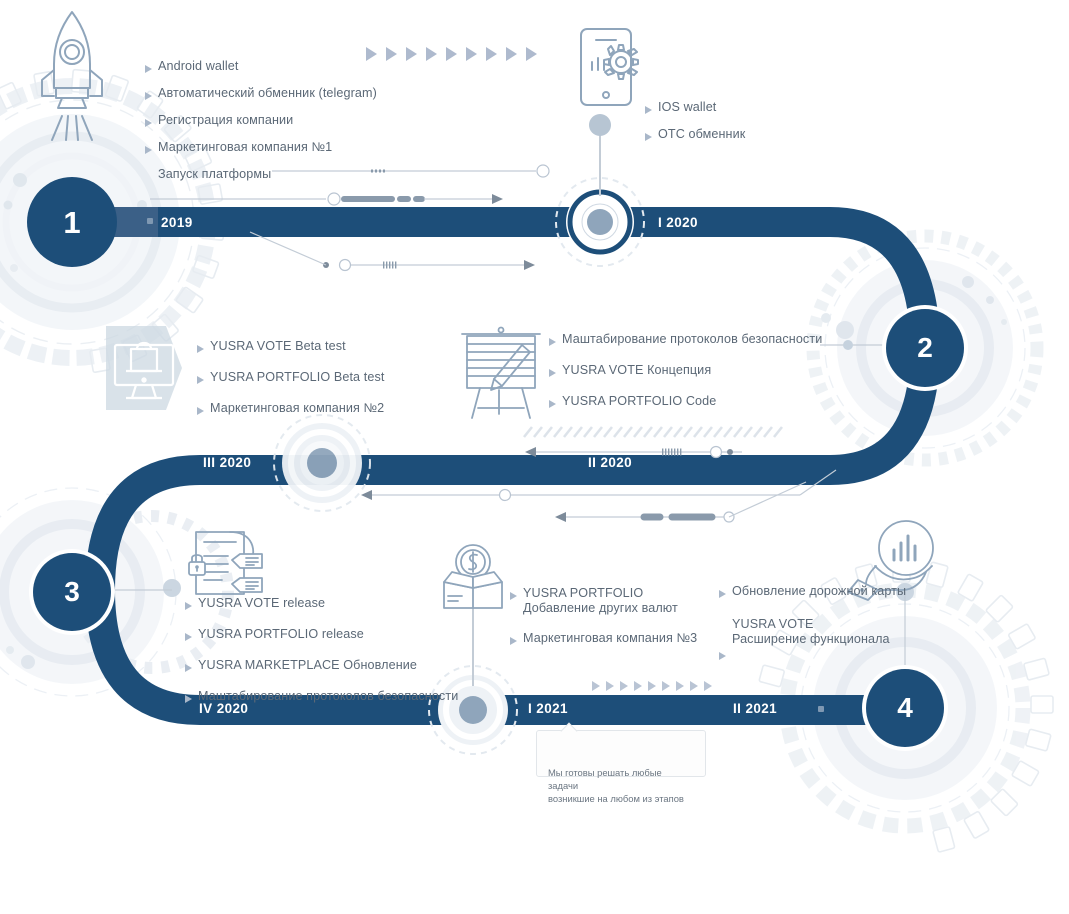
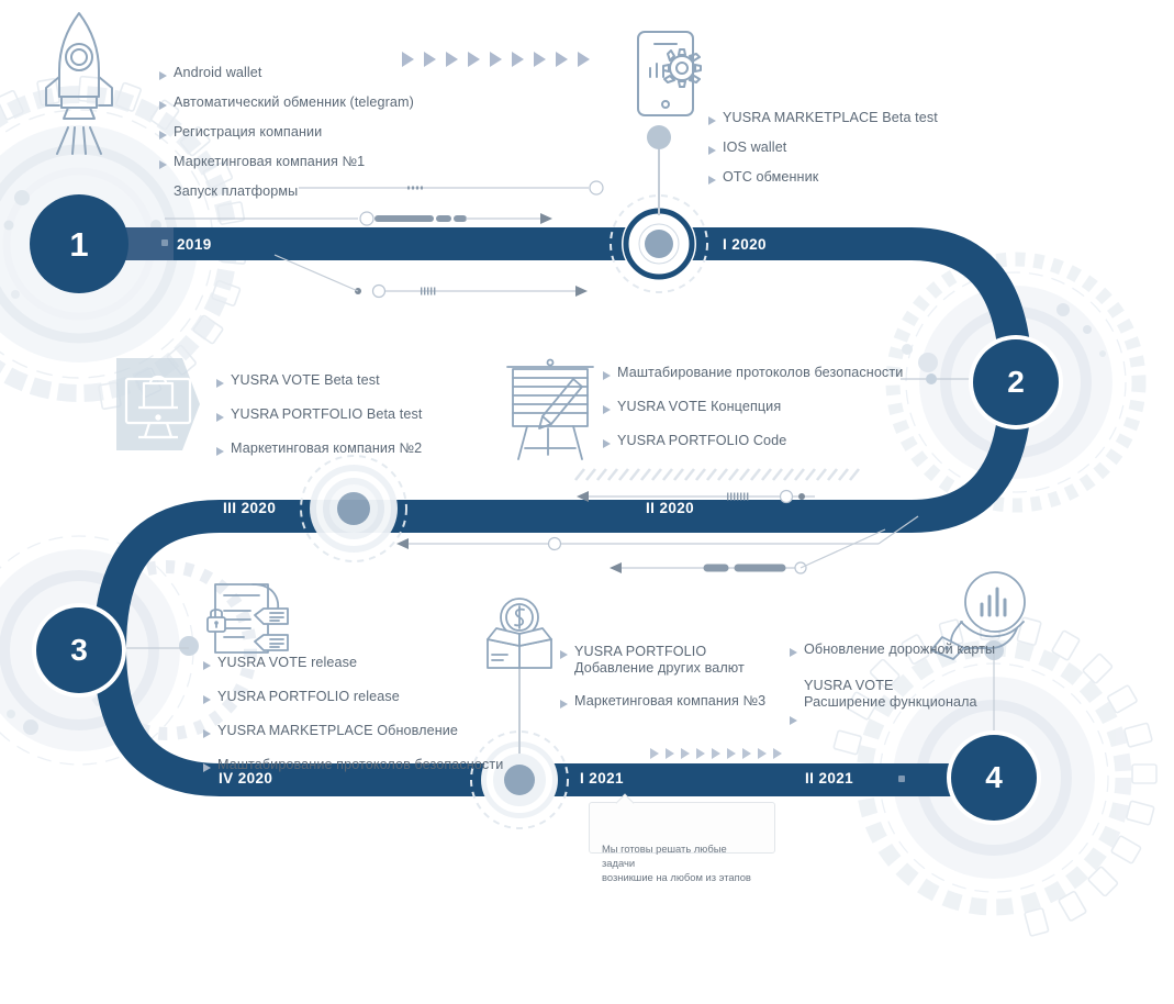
  1
  2
  3
  4
  Android wallet
  Автоматический обменник (telegram)
  Регистрация компании
  Маркетинговая компания №1
  Запуск платформы
+ YUSRA MARKETPLACE Beta test
  IOS wallet
  OTC обменник
  YUSRA VOTE Beta test
  YUSRA PORTFOLIO Beta test
  Маркетинговая компания №2
  Маштабирование протоколов безопасности
  YUSRA VOTE Концепция
  YUSRA PORTFOLIO Code
  YUSRA VOTE release
  YUSRA PORTFOLIO release
  YUSRA MARKETPLACE Обновление
  Маштабирование протоколов безопасности
  YUSRA PORTFOLIO
  Добавление других валют
  Маркетинговая компания №3
  Обновление дорожной карты
  YUSRA VOTE
  Расширение функционала
  2019
  I 2020
  II 2020
  III 2020
  IV 2020
  I 2021
  II 2021
  Мы готовы решать любые задачи
  возникшие на любом из этапов
